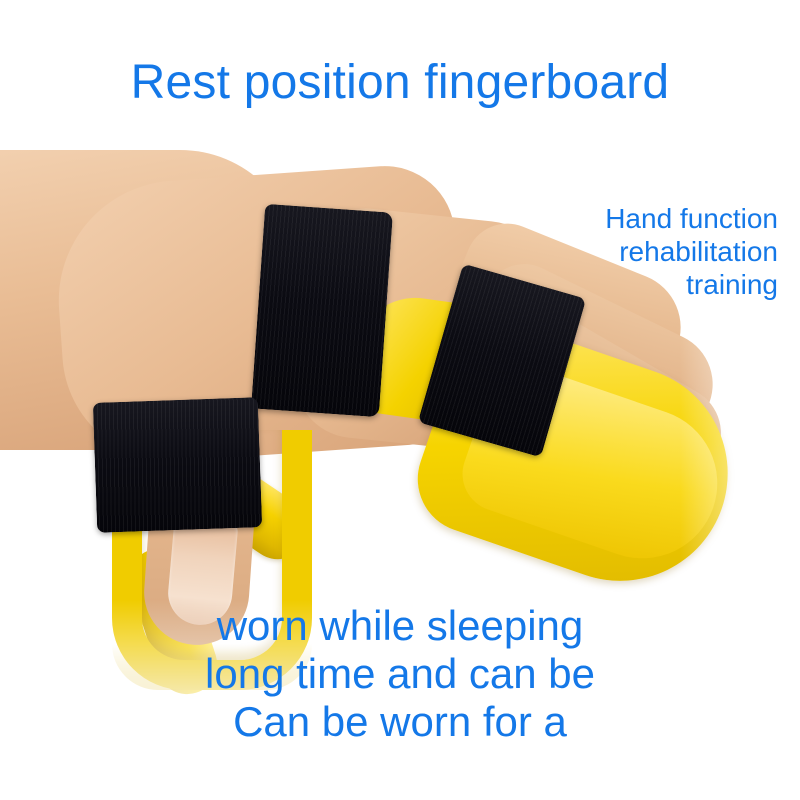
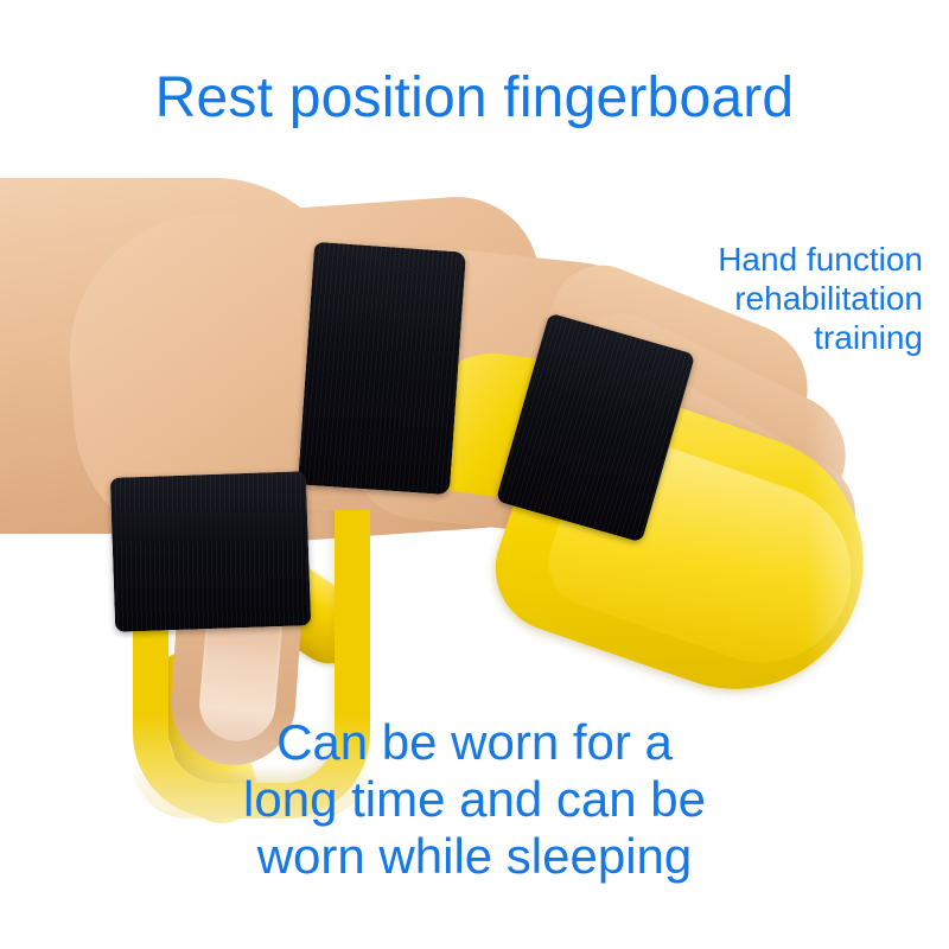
  Rest position fingerboard
  Hand function
  rehabilitation
  training
- worn while sleeping
+ Can be worn for a
  long time and can be
- Can be worn for a
+ worn while sleeping
